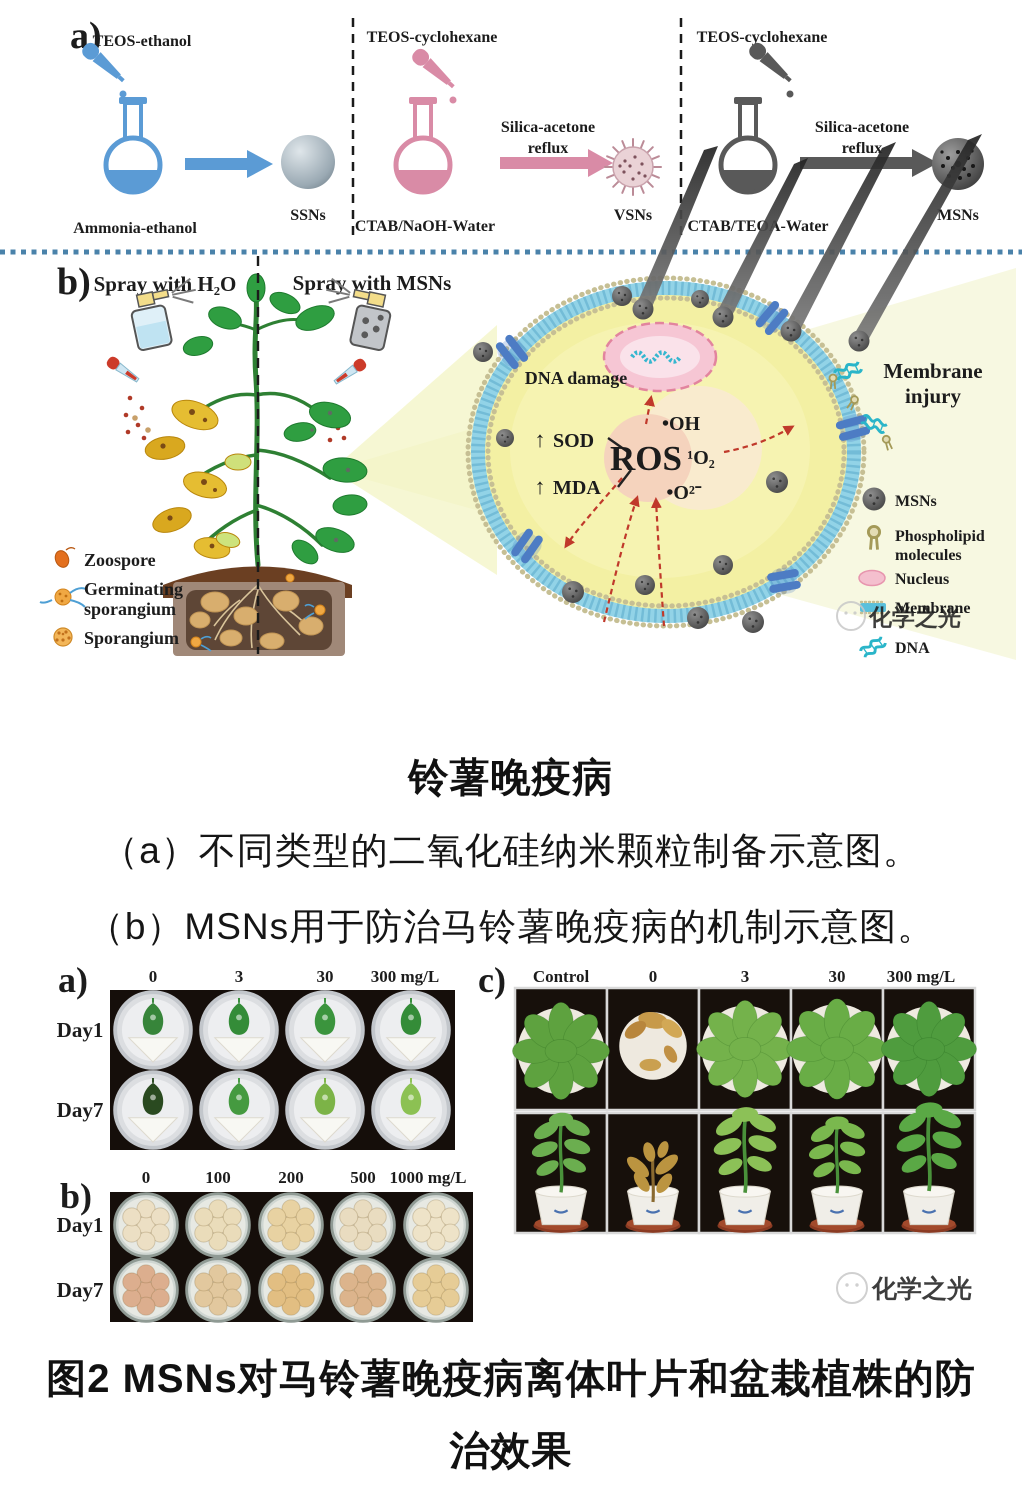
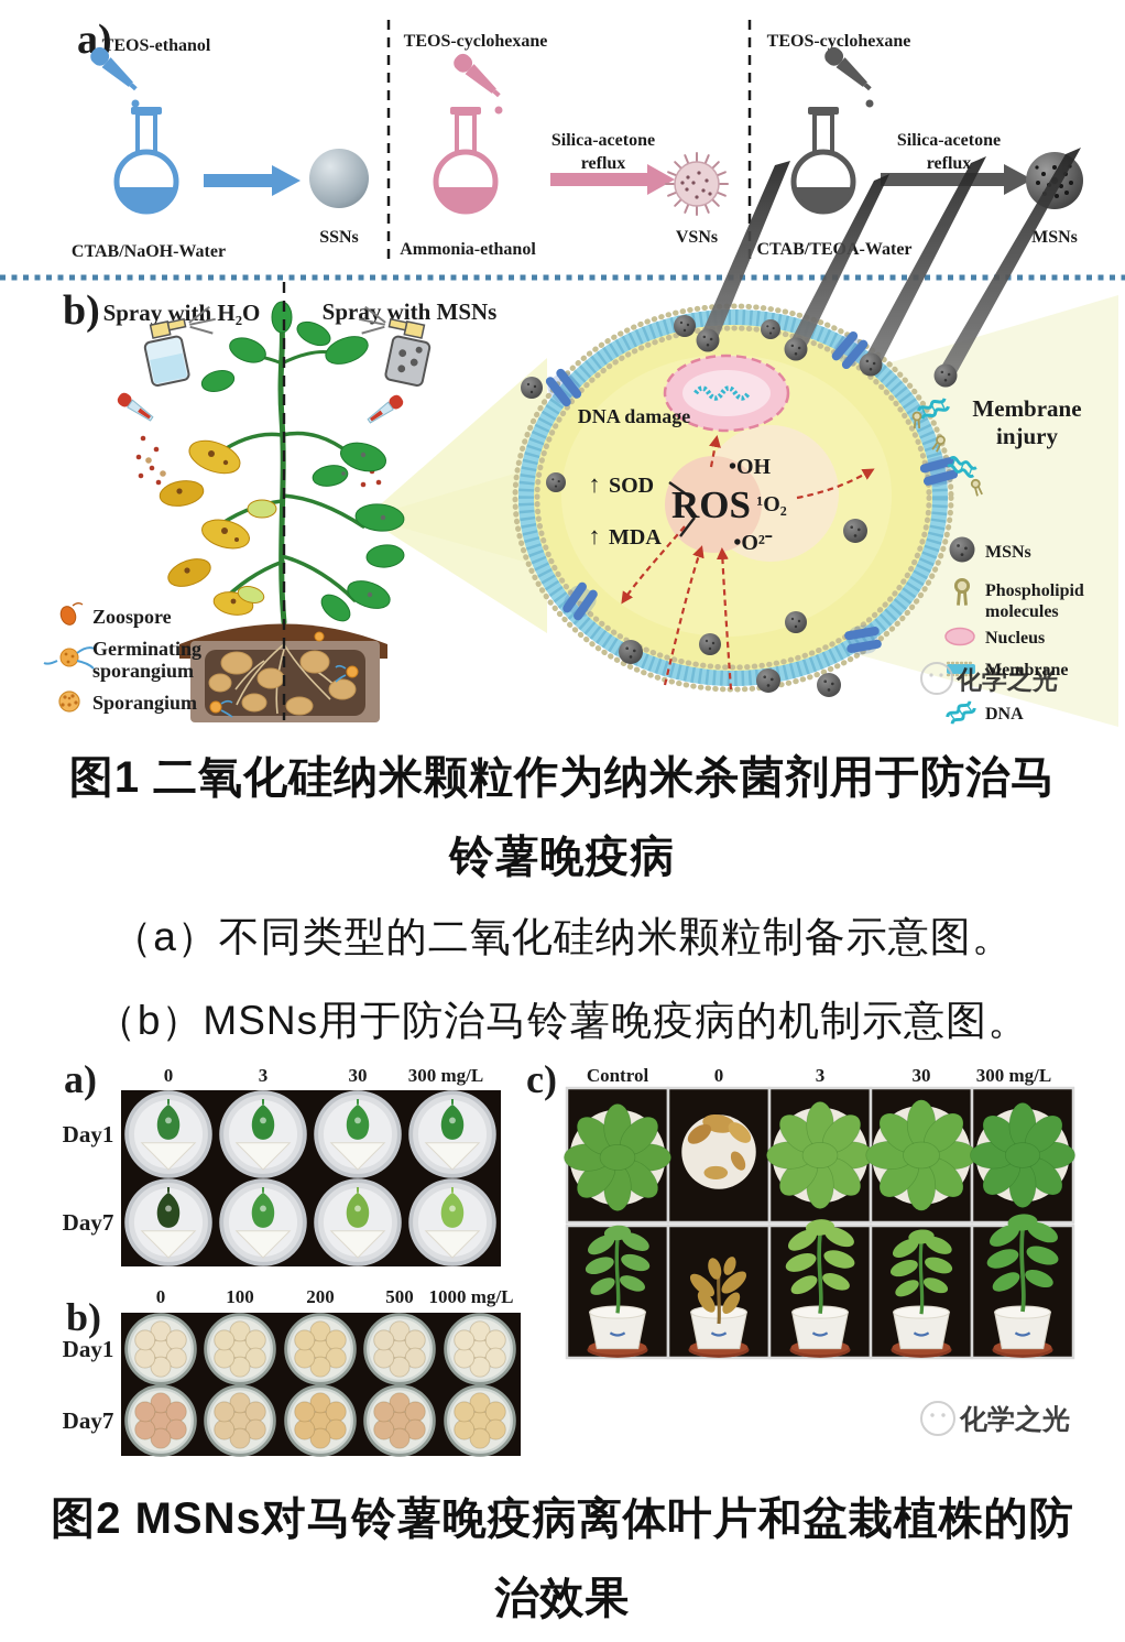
  a)
  TEOS-ethanol
- Ammonia-ethanol
+ CTAB/NaOH-Water
  SSNs
  TEOS-cyclohexane
- CTAB/NaOH-Water
+ Ammonia-ethanol
  Silica-acetone
  reflux
  VSNs
  TEOS-cyclohexane
  CTAB/TE-Water
  Silica-acetone
  reflux
  MSNs
  b)
  Spray with H₂O
  Spray with MSNs
  DNA damage
  ↑
  SOD
  ↑
  MDA
  ROS
  •OH
  ¹O₂
  •O²⁻
  Membrane
  injury
  MSNs
  Phospholipid
  molecules
  Nucleus
  Membrane
  DNA
  化学之光
  Zoospore
  Germinating
  sporangium
  Sporangium
  a)
  0
  3
  30
  300 mg/L
  Day1
  Day7
  b)
  0
  100
  200
  500
  1000 mg/L
  Day1
  Day7
  c)
  Control
  0
  3
  30
  300 mg/L
  化学之光
+ 图1 二氧化硅纳米颗粒作为纳米杀菌剂用于防治马
  铃薯晚疫病
  （a）不同类型的二氧化硅纳米颗粒制备示意图。
  （b）MSNs用于防治马铃薯晚疫病的机制示意图。
  图2 MSNs对马铃薯晚疫病离体叶片和盆栽植株的防
  治效果
